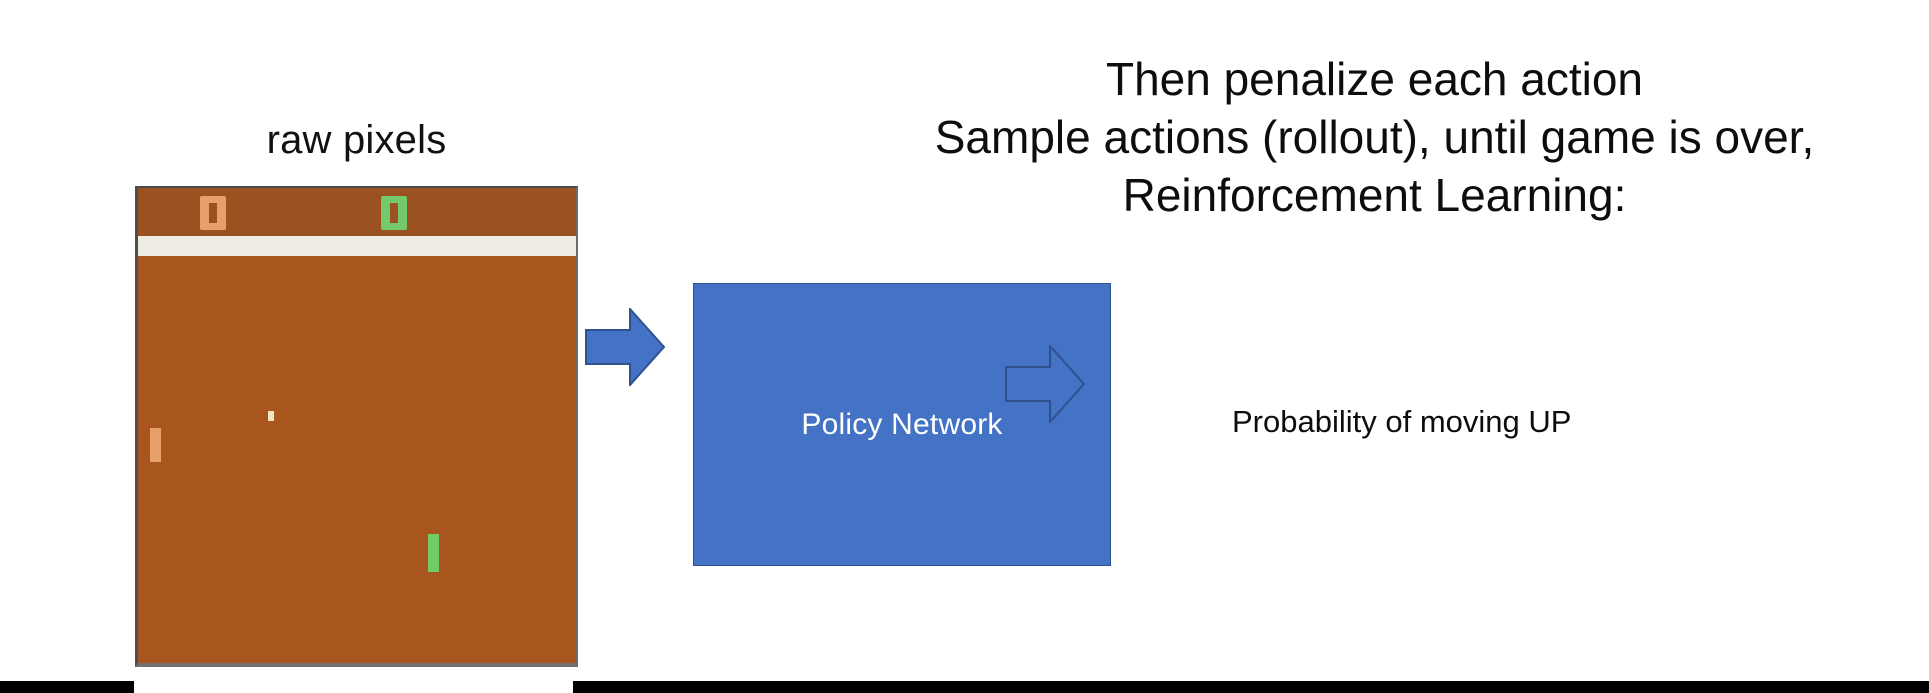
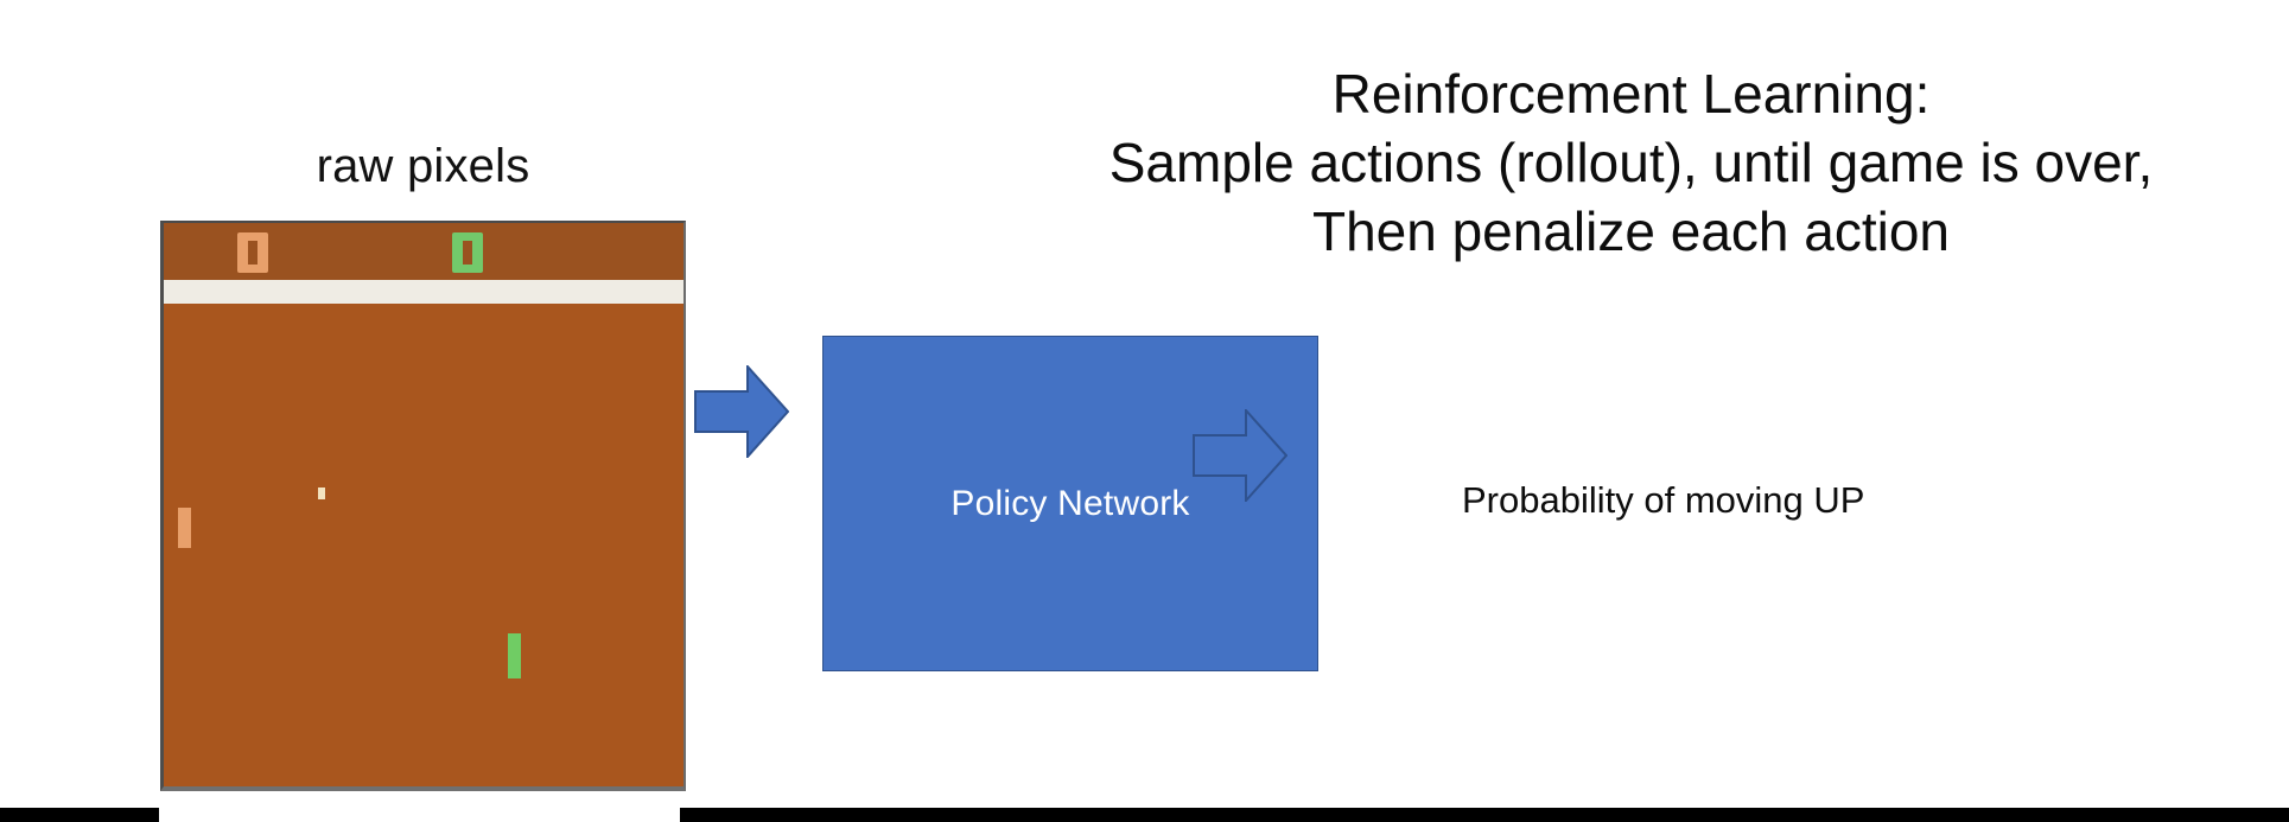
- Then penalize each action
+ Reinforcement Learning:
  Sample actions (rollout), until game is over,
- Reinforcement Learning:
+ Then penalize each action
  raw pixels
  Policy Network
  Probability of moving UP
